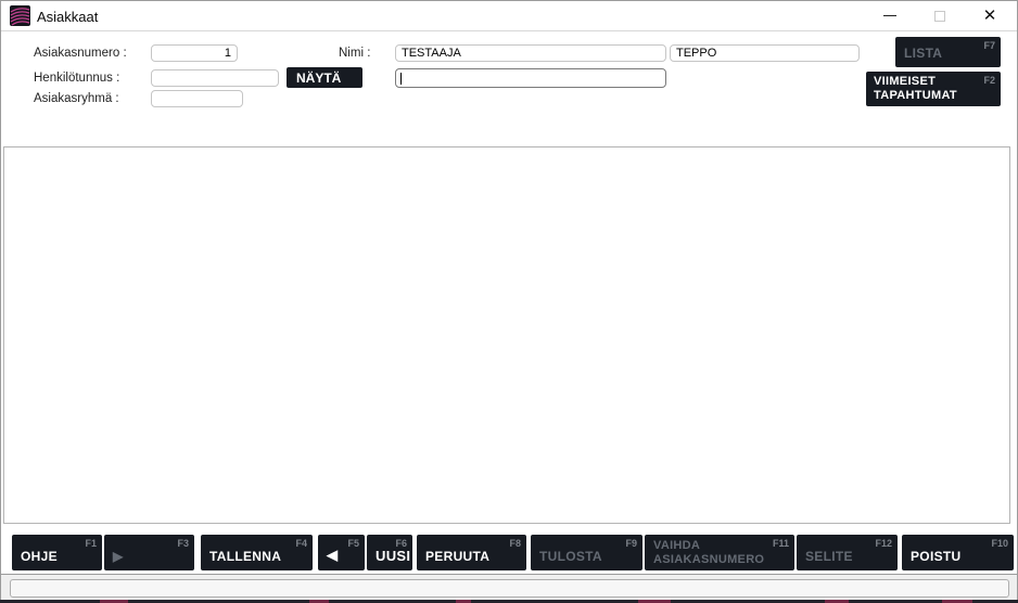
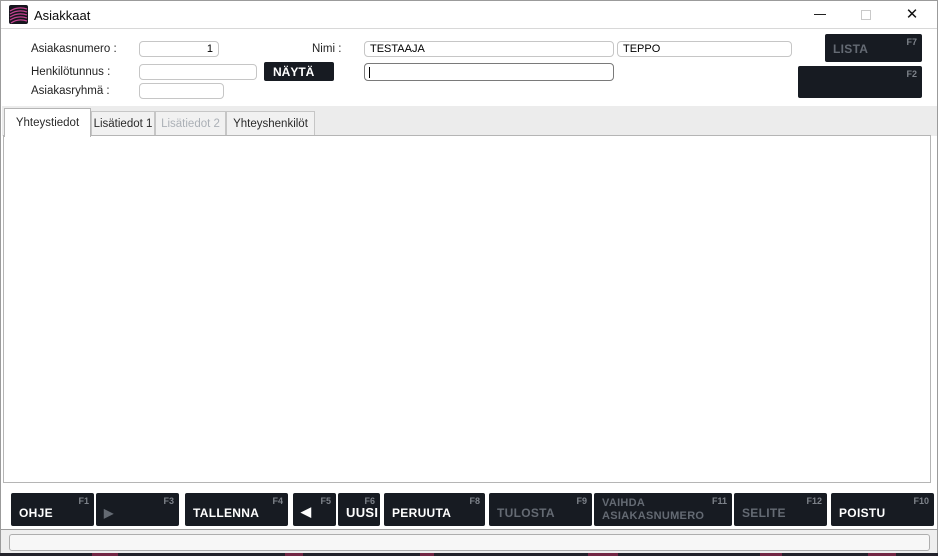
  Asiakkaat
  ✕
  Asiakasnumero :
  1
  Nimi :
  TESTAAJA
  TEPPO
  Henkilötunnus :
  NÄYTÄ
  Asiakasryhmä :
  LISTA
  F7
- VIIMEISET TAPAHTUMAT
  F2
+ Yhteystiedot
+ Lisätiedot 1
+ Lisätiedot 2
+ Yhteyshenkilöt
  OHJE
  F1
  ▶
  F3
  TALLENNA
  F4
  ◀
  F5
  UUSI
  F6
  PERUUTA
  F8
  TULOSTA
  F9
  VAIHDA ASIAKASNUMERO
  F11
  SELITE
  F12
  POISTU
  F10
